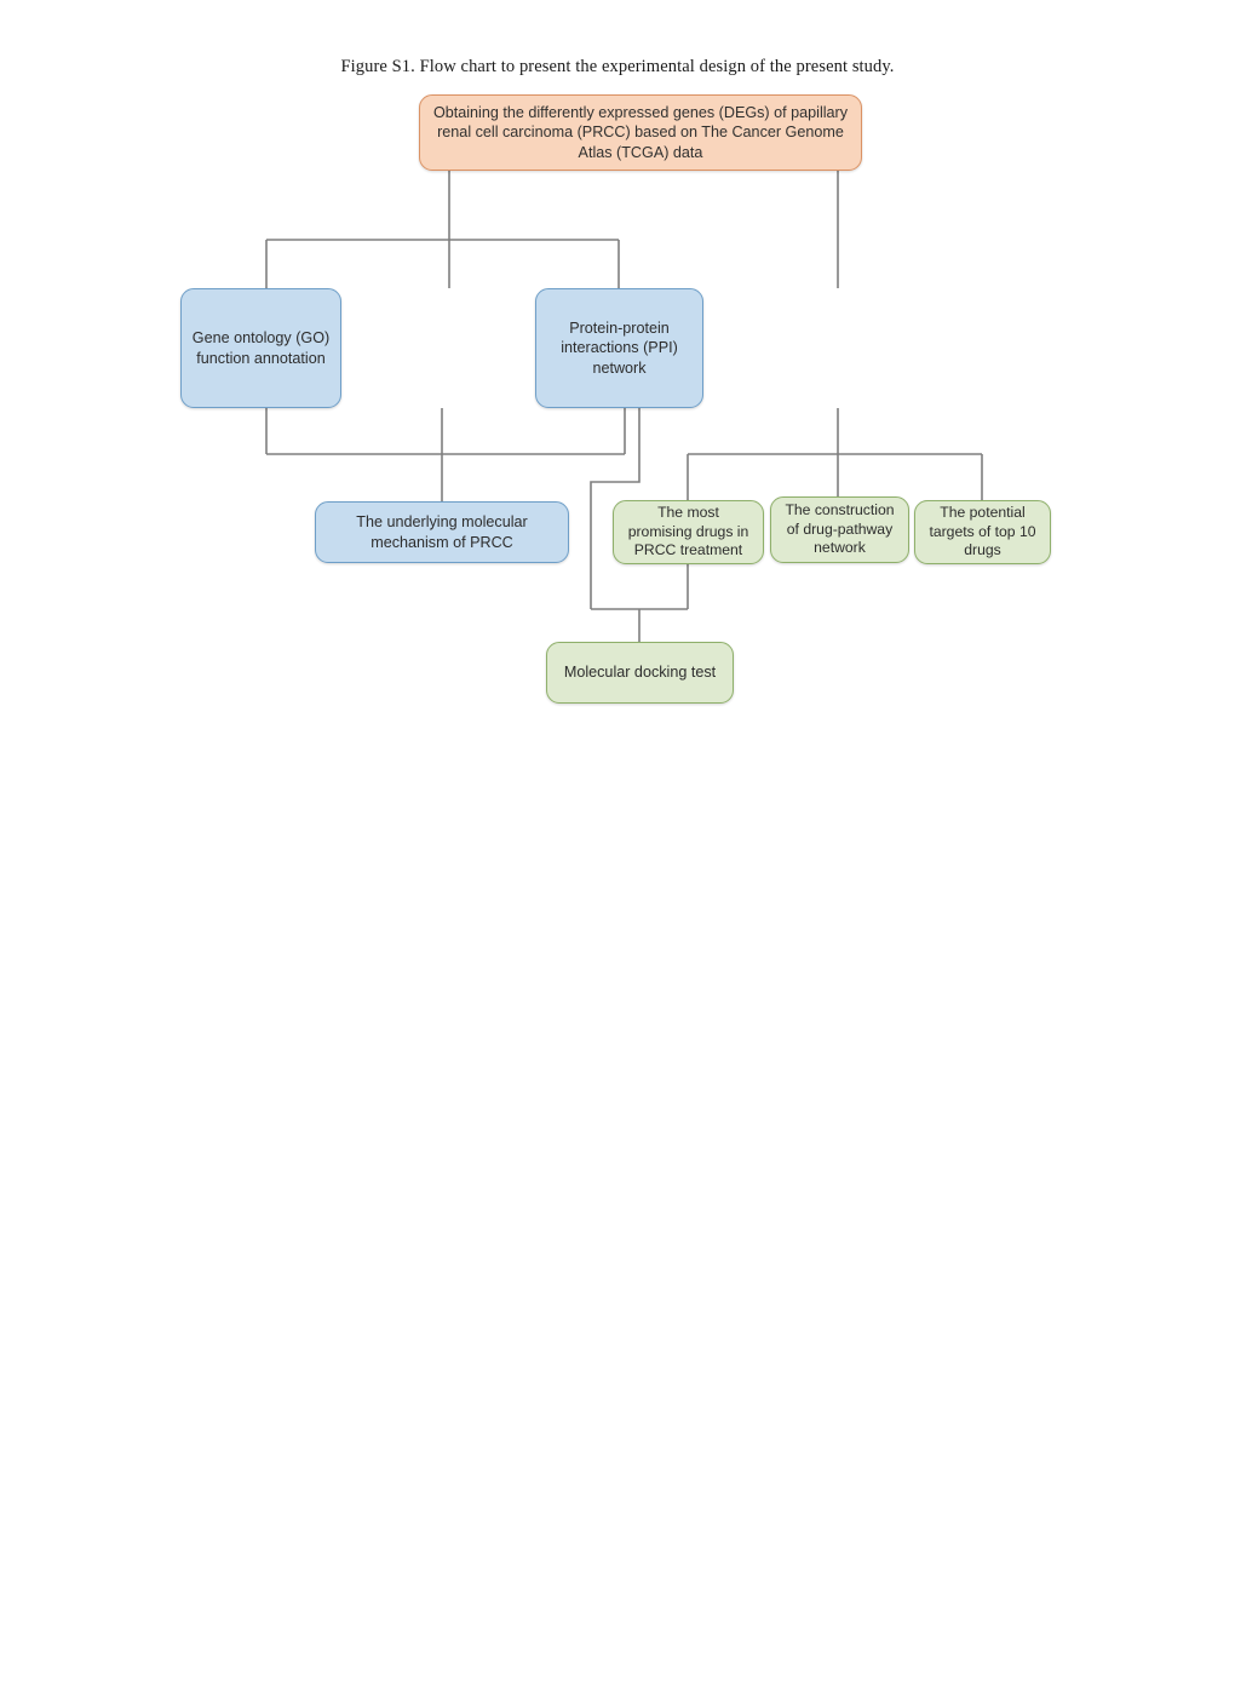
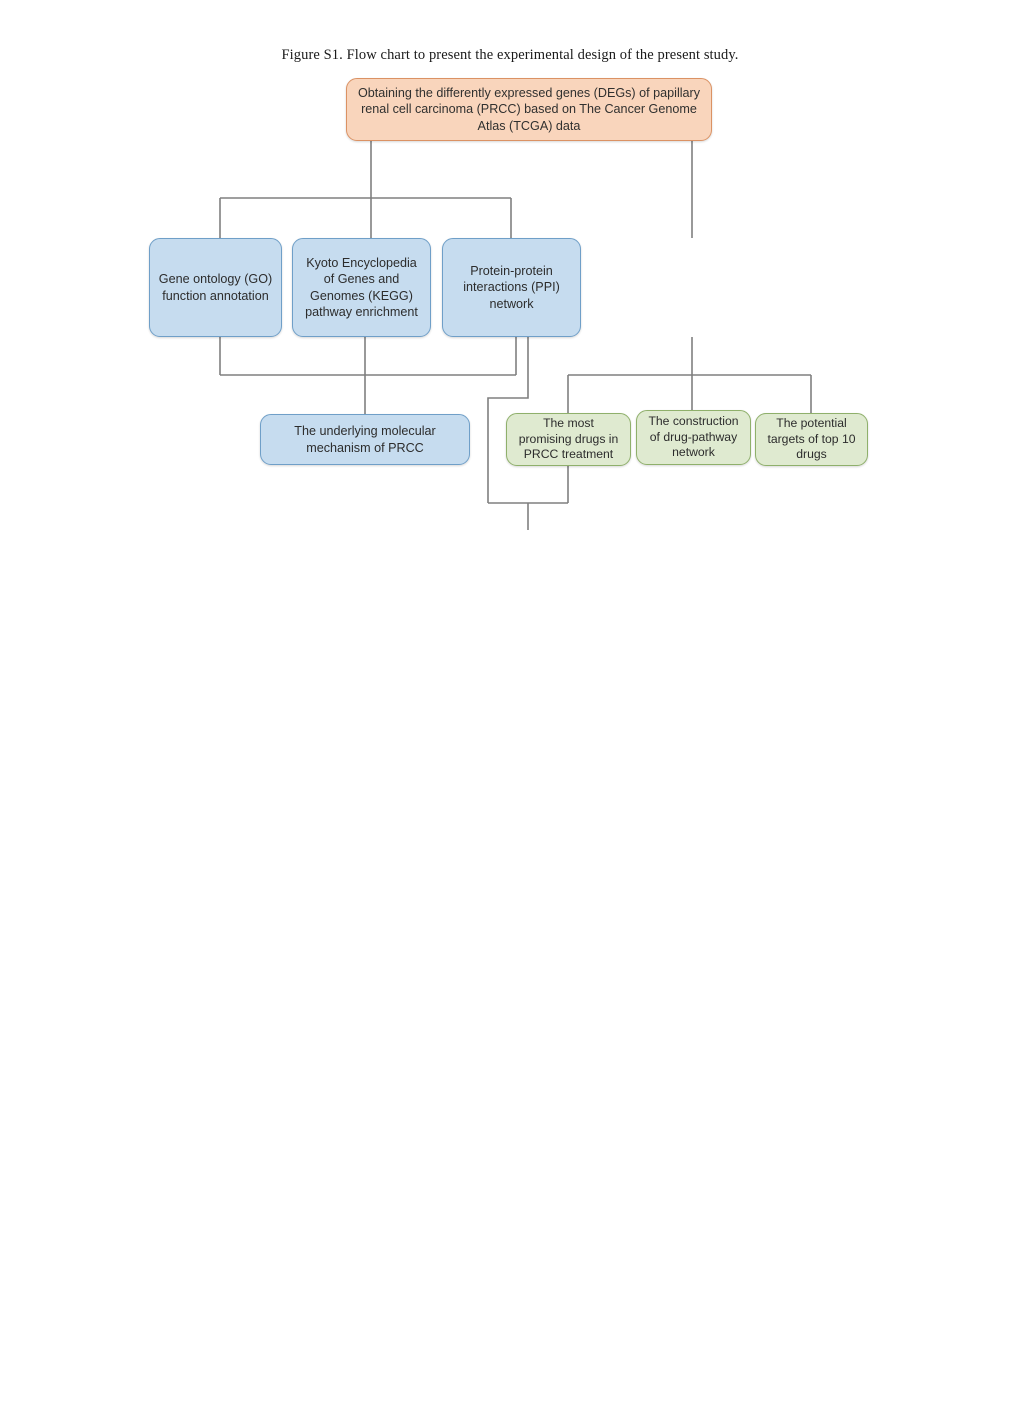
  Figure S1. Flow chart to present the experimental design of the present study.
  Obtaining the differently expressed genes (DEGs) of papillary
  renal cell carcinoma (PRCC) based on The Cancer Genome
  Atlas (TCGA) data
  Gene ontology (GO)
  function annotation
+ Kyoto Encyclopedia
+ of Genes and
+ Genomes (KEGG)
+ pathway enrichment
  Protein-protein
  interactions (PPI)
  network
  The underlying molecular
  mechanism of PRCC
  The most
  promising drugs in
  PRCC treatment
  The construction
  of drug-pathway
  network
  The potential
  targets of top 10
  drugs
- Molecular docking test
